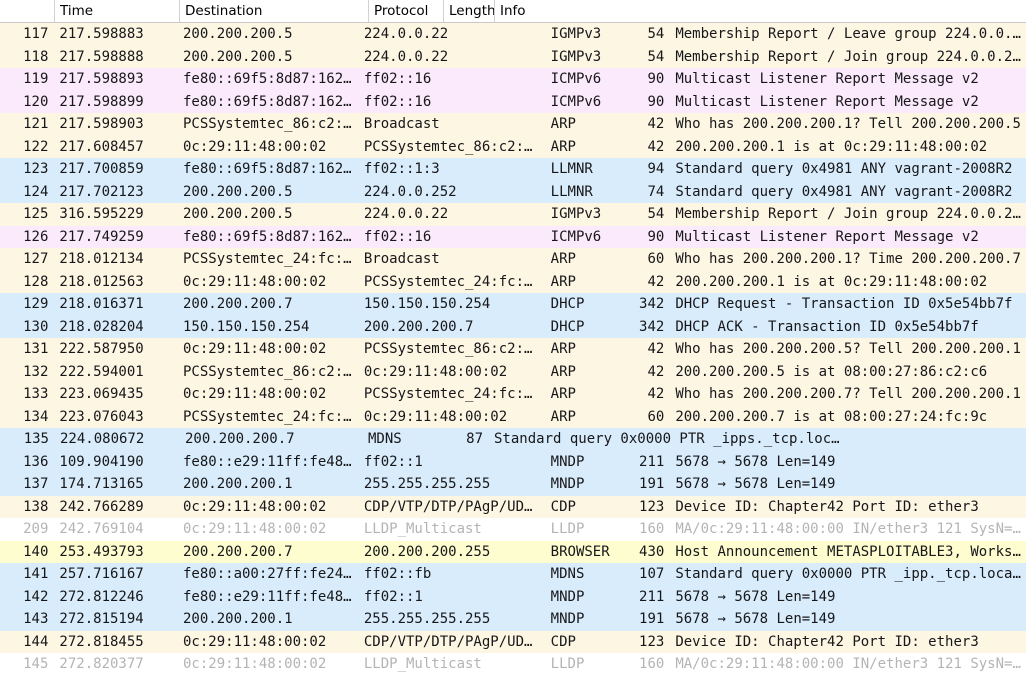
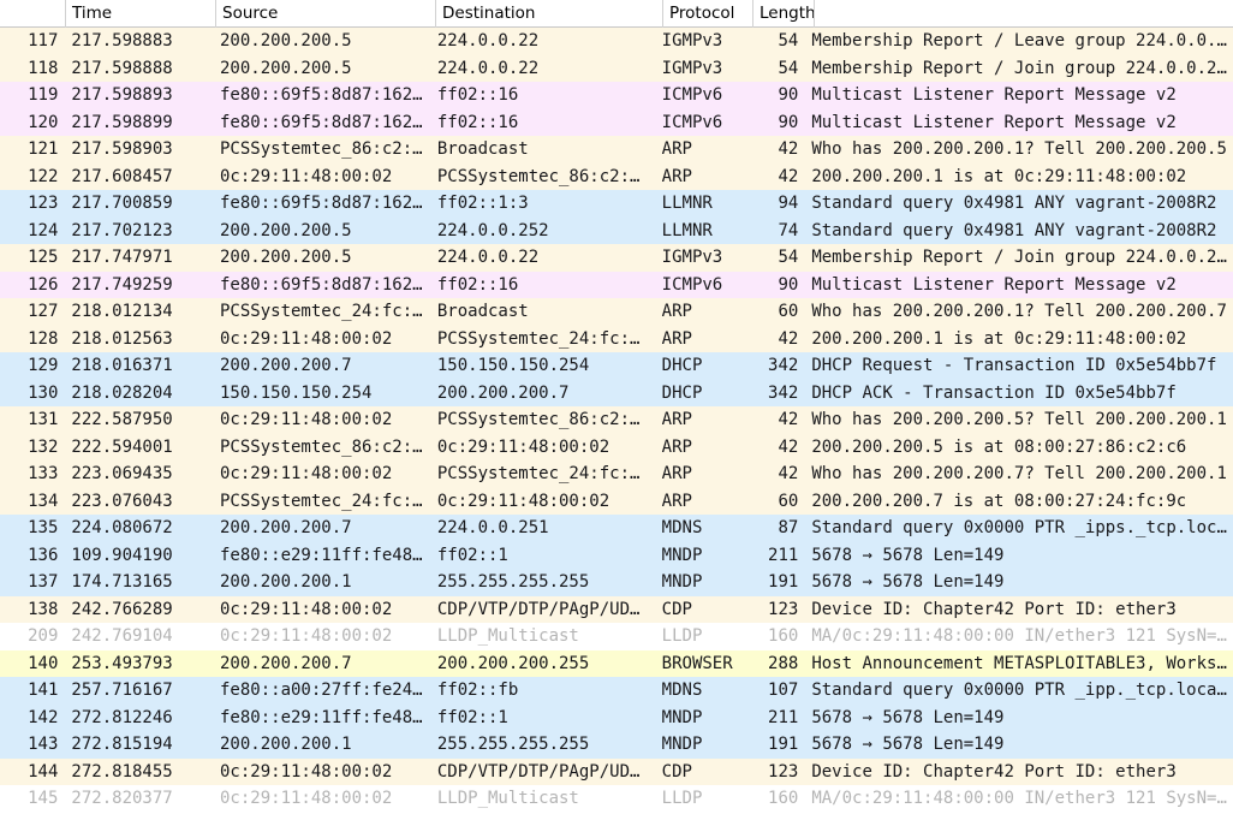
  Time
+ Source
  Destination
  Protocol
  Length
- Info
  117
  217.598883
  200.200.200.5
  224.0.0.22
  IGMPv3
  54
  Membership Report / Leave group 224.0.0.25
  118
  217.598888
  200.200.200.5
  224.0.0.22
  IGMPv3
  54
  Membership Report / Join group 224.0.0.251
  119
  217.598893
  fe80::69f5:8d87:162…
  ff02::16
  ICMPv6
  90
  Multicast Listener Report Message v2
  120
  217.598899
  fe80::69f5:8d87:162…
  ff02::16
  ICMPv6
  90
  Multicast Listener Report Message v2
  121
  217.598903
  PCSSystemtec_86:c2:…
  Broadcast
  ARP
  42
  Who has 200.200.200.1? Tell 200.200.200.5
  122
  217.608457
  0c:29:11:48:00:02
  PCSSystemtec_86:c2:…
  ARP
  42
  200.200.200.1 is at 0c:29:11:48:00:02
  123
  217.700859
  fe80::69f5:8d87:162…
  ff02::1:3
  LLMNR
  94
  Standard query 0x4981 ANY vagrant-2008R2
  124
  217.702123
  200.200.200.5
  224.0.0.252
  LLMNR
  74
  Standard query 0x4981 ANY vagrant-2008R2
  125
- 316.595229
+ 217.747971
  200.200.200.5
  224.0.0.22
  IGMPv3
  54
  Membership Report / Join group 224.0.0.252
  126
  217.749259
  fe80::69f5:8d87:162…
  ff02::16
  ICMPv6
  90
  Multicast Listener Report Message v2
  127
  218.012134
  PCSSystemtec_24:fc:…
  Broadcast
  ARP
  60
- Who has 200.200.200.1? Time 200.200.200.7
+ Who has 200.200.200.1? Tell 200.200.200.7
  128
  218.012563
  0c:29:11:48:00:02
  PCSSystemtec_24:fc:…
  ARP
  42
  200.200.200.1 is at 0c:29:11:48:00:02
  129
  218.016371
  200.200.200.7
  150.150.150.254
  DHCP
  342
  DHCP Request - Transaction ID 0x5e54bb7f
  130
  218.028204
  150.150.150.254
  200.200.200.7
  DHCP
  342
  DHCP ACK - Transaction ID 0x5e54bb7f
  131
  222.587950
  0c:29:11:48:00:02
  PCSSystemtec_86:c2:…
  ARP
  42
  Who has 200.200.200.5? Tell 200.200.200.1
  132
  222.594001
  PCSSystemtec_86:c2:…
  0c:29:11:48:00:02
  ARP
  42
  200.200.200.5 is at 08:00:27:86:c2:c6
  133
  223.069435
  0c:29:11:48:00:02
  PCSSystemtec_24:fc:…
  ARP
  42
  Who has 200.200.200.7? Tell 200.200.200.1
  134
  223.076043
  PCSSystemtec_24:fc:…
  0c:29:11:48:00:02
  ARP
  60
  200.200.200.7 is at 08:00:27:24:fc:9c
  135
  224.080672
  200.200.200.7
+ 224.0.0.251
  MDNS
  87
  Standard query 0x0000 PTR _ipps._tcp.local
  136
  109.904190
  fe80::e29:11ff:fe48…
  ff02::1
  MNDP
  211
  5678 → 5678 Len=149
  137
  174.713165
  200.200.200.1
  255.255.255.255
  MNDP
  191
  5678 → 5678 Len=149
  138
  242.766289
  0c:29:11:48:00:02
  CDP/VTP/DTP/PAgP/UD…
  CDP
  123
  Device ID: Chapter42 Port ID: ether3
  209
  242.769104
  0c:29:11:48:00:02
  LLDP_Multicast
  LLDP
  160
  MA/0c:29:11:48:00:00 IN/ether3 121 SysN=Ch
  140
  253.493793
  200.200.200.7
  200.200.200.255
  BROWSER
- 430
+ 288
  141
  257.716167
  fe80::a00:27ff:fe24…
  ff02::fb
  MDNS
  107
  Standard query 0x0000 PTR _ipp._tcp.local,
  142
  272.812246
  fe80::e29:11ff:fe48…
  ff02::1
  MNDP
  211
  5678 → 5678 Len=149
  143
  272.815194
  200.200.200.1
  255.255.255.255
  MNDP
  191
  5678 → 5678 Len=149
  144
  272.818455
  0c:29:11:48:00:02
  CDP/VTP/DTP/PAgP/UD…
  CDP
  123
  Device ID: Chapter42 Port ID: ether3
  145
  272.820377
  0c:29:11:48:00:02
  LLDP_Multicast
  LLDP
  160
  MA/0c:29:11:48:00:00 IN/ether3 121 SysN=Ch
